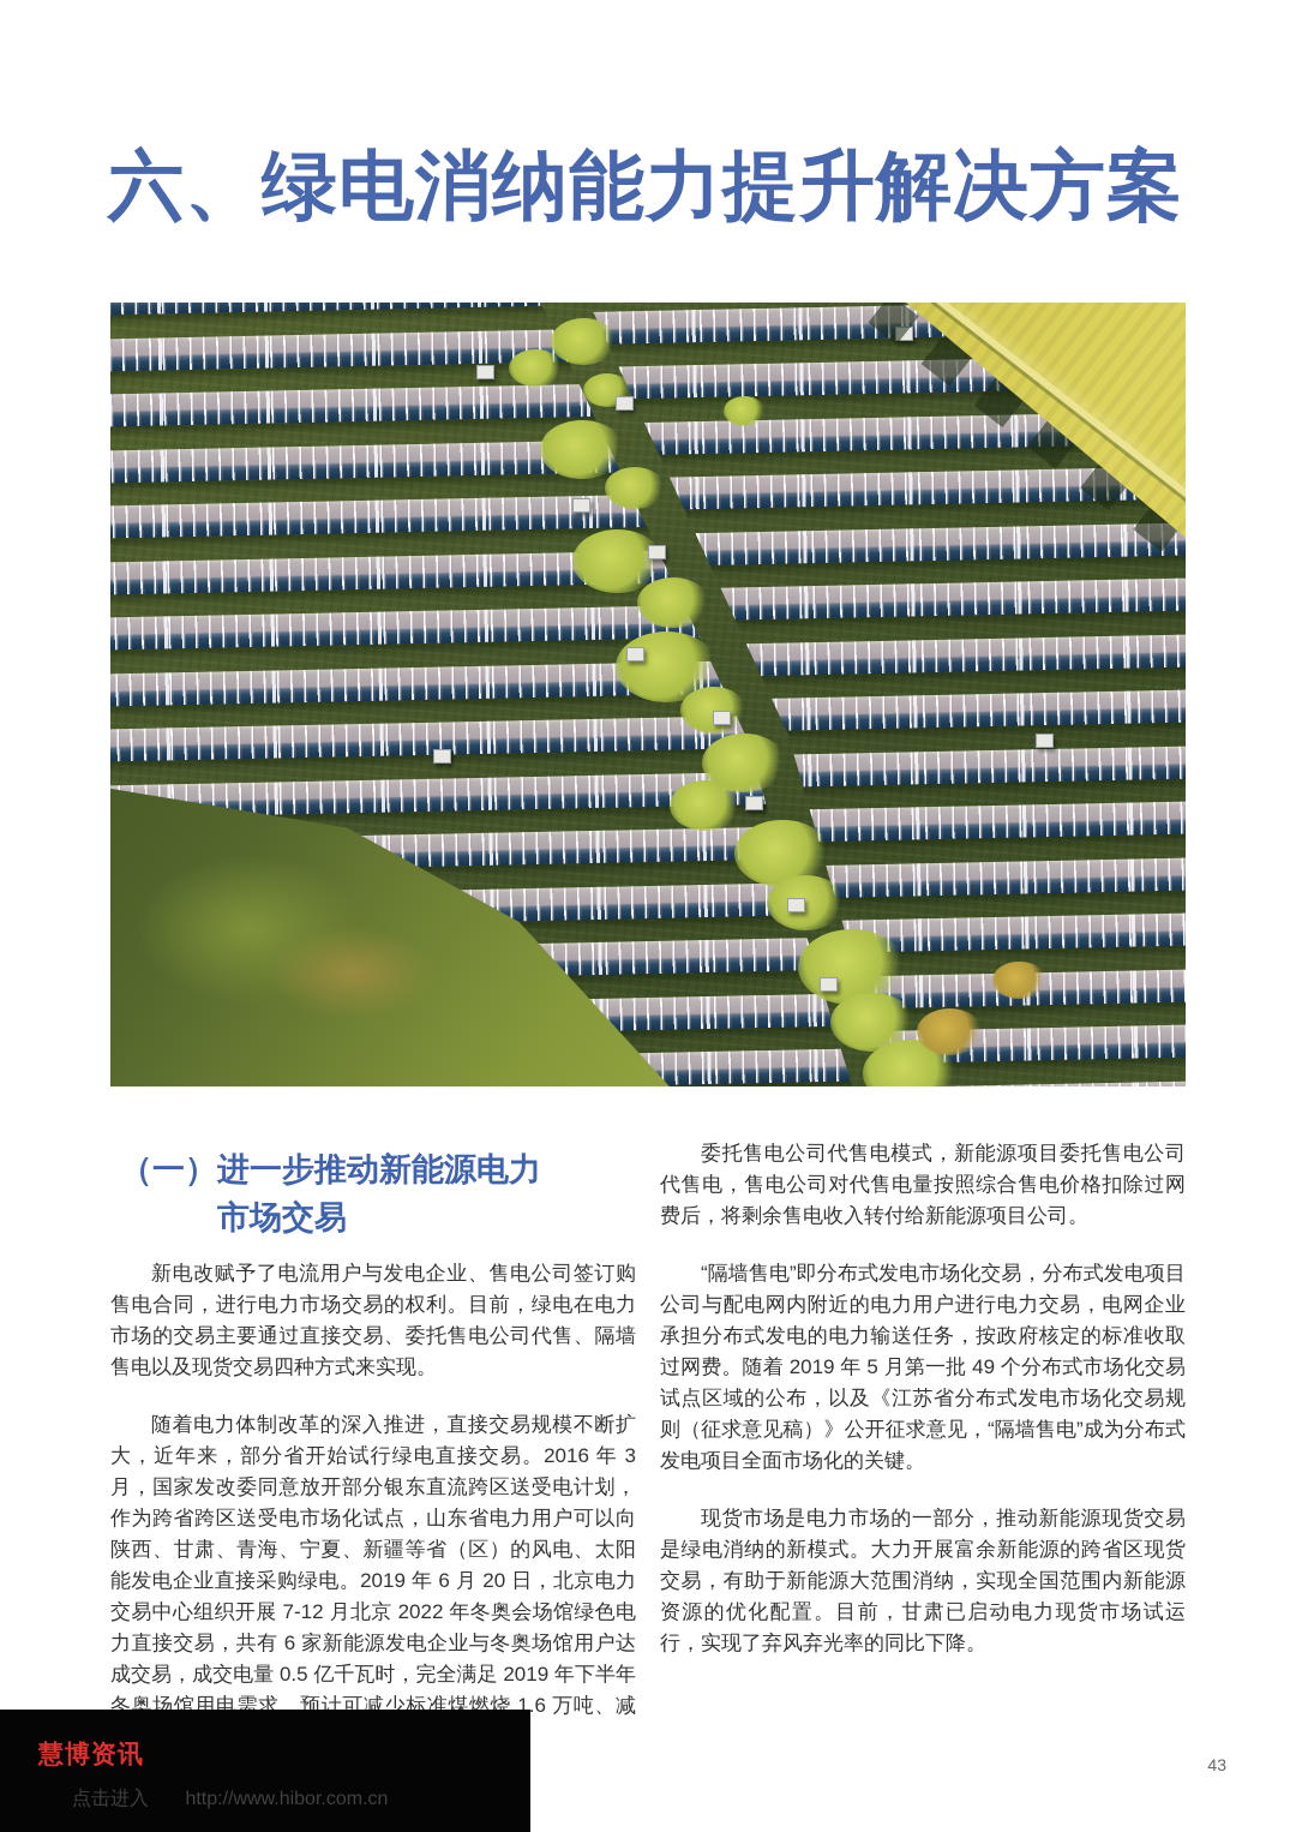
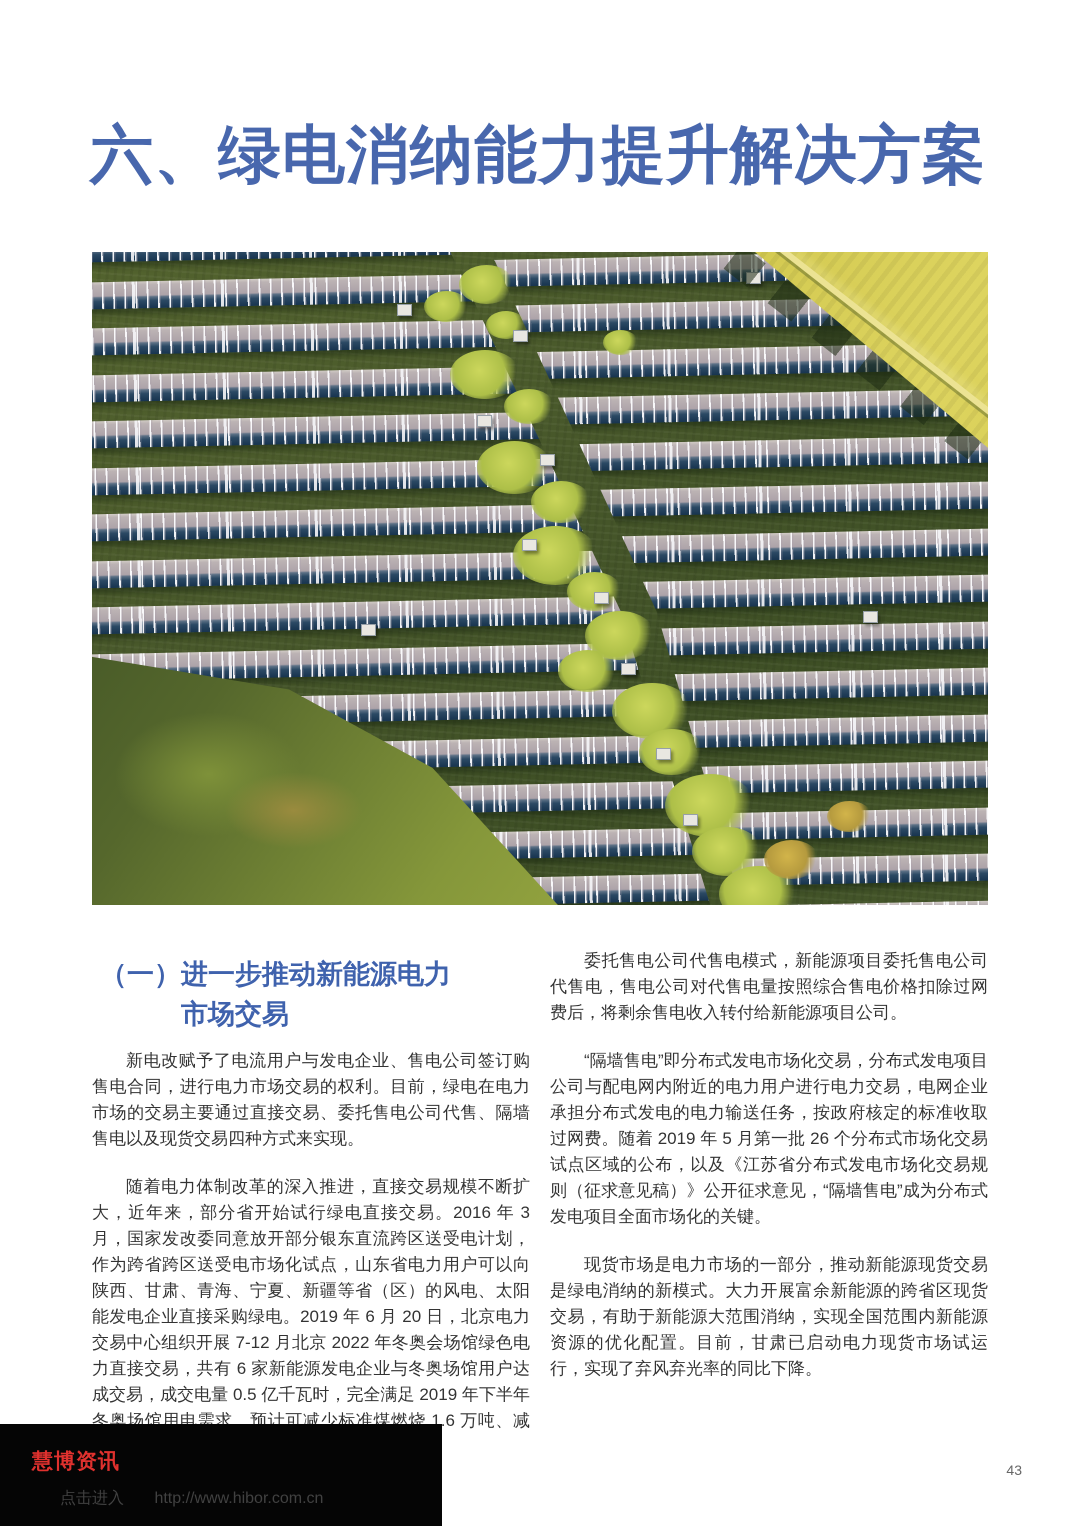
  六、绿电消纳能力提升解决方案
  （一）
  进一步推动新能源电力市场交易
  新电改赋予了电流用户与发电企业、售电公司签订购售电合同，进行电力市场交易的权利。目前，绿电在电力市场的交易主要通过直接交易、委托售电公司代售、隔墙售电以及现货交易四种方式来实现。
  随着电力体制改革的深入推进，直接交易规模不断扩大，近年来，部分省开始试行绿电直接交易。2016 年 3 月，国家发改委同意放开部分银东直流跨区送受电计划，作为跨省跨区送受电市场化试点，山东省电力用户可以向陕西、甘肃、青海、宁夏、新疆等省（区）的风电、太阳能发电企业直接采购绿电。2019 年 6 月 20 日，北京电力交易中心组织开展 7-12 月北京 2022 年冬奥会场馆绿色电力直接交易，共有 6 家新能源发电企业与冬奥场馆用户达成交易，成交电量 0.5 亿千瓦时，完全满足 2019 年下半年冬奥场馆用电需求，预计可减少标准煤燃烧 1.6 万吨、减
  委托售电公司代售电模式，新能源项目委托售电公司代售电，售电公司对代售电量按照综合售电价格扣除过网费后，将剩余售电收入转付给新能源项目公司。
- “隔墙售电”即分布式发电市场化交易，分布式发电项目公司与配电网内附近的电力用户进行电力交易，电网企业承担分布式发电的电力输送任务，按政府核定的标准收取过网费。随着 2019 年 5 月第一批 49 个分布式市场化交易试点区域的公布，以及《江苏省分布式发电市场化交易规则（征求意见稿）》公开征求意见，“隔墙售电”成为分布式发电项目全面市场化的关键。
+ “隔墙售电”即分布式发电市场化交易，分布式发电项目公司与配电网内附近的电力用户进行电力交易，电网企业承担分布式发电的电力输送任务，按政府核定的标准收取过网费。随着 2019 年 5 月第一批 26 个分布式市场化交易试点区域的公布，以及《江苏省分布式发电市场化交易规则（征求意见稿）》公开征求意见，“隔墙售电”成为分布式发电项目全面市场化的关键。
  现货市场是电力市场的一部分，推动新能源现货交易是绿电消纳的新模式。大力开展富余新能源的跨省区现货交易，有助于新能源大范围消纳，实现全国范围内新能源资源的优化配置。目前，甘肃已启动电力现货市场试运行，实现了弃风弃光率的同比下降。
  慧博资讯
  点击进入 http://www.hibor.com.cn
  43
